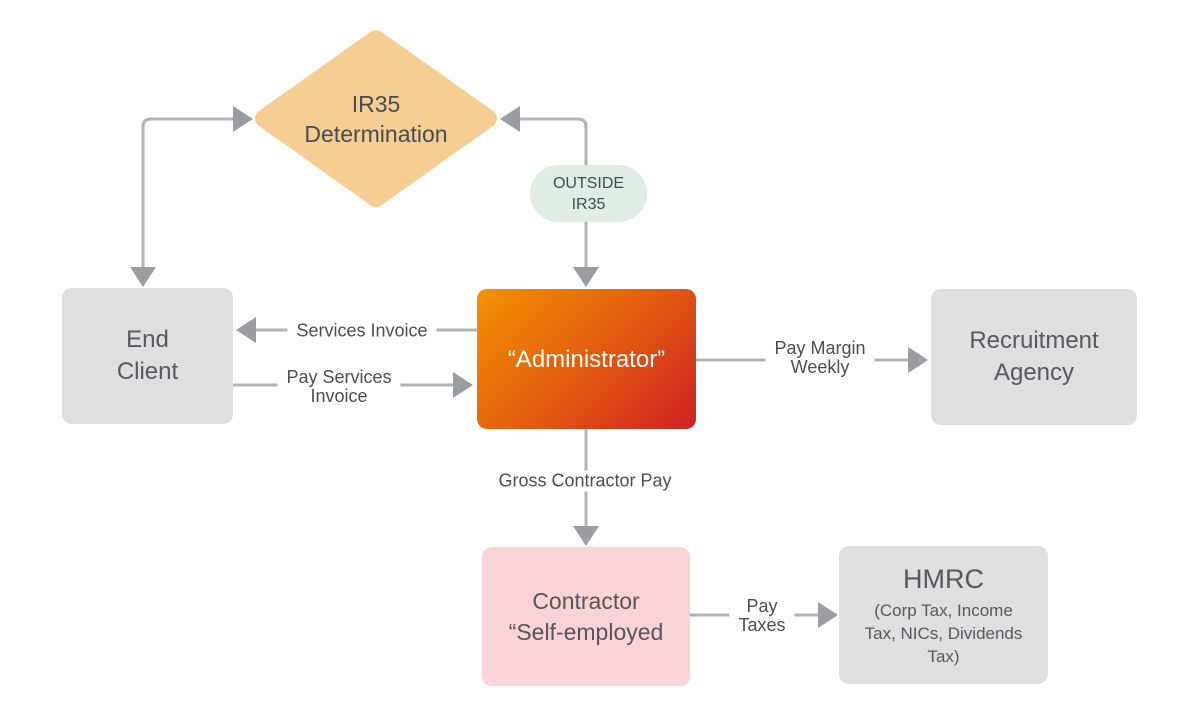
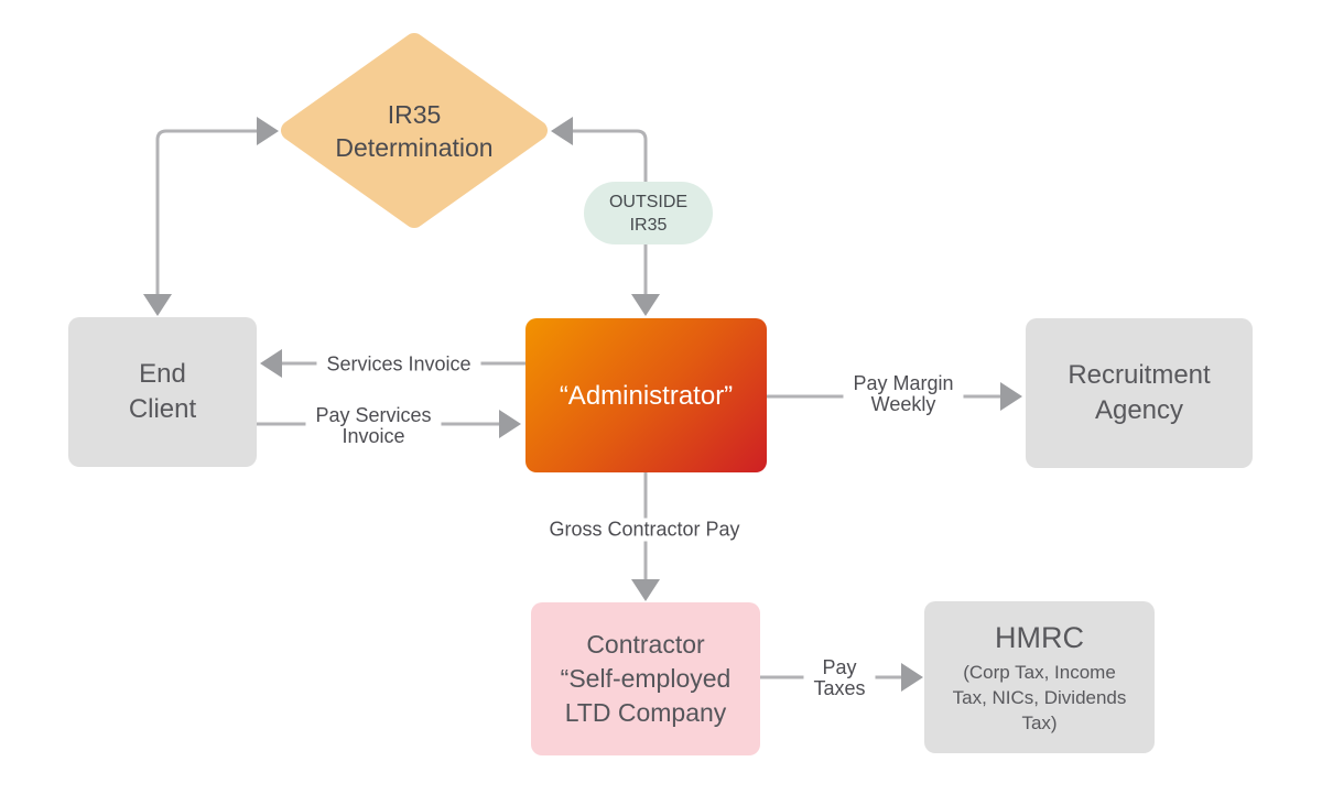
  IR35
  Determination
  OUTSIDE
  IR35
  End
  Client
  “Administrator”
  Recruitment
  Agency
  Contractor
  “Self-employed
+ LTD Company
  HMRC
  (Corp Tax, Income
  Tax, NICs, Dividends
  Tax)
  Services Invoice
  Pay Services
  Invoice
  Pay Margin
  Weekly
  Gross Contractor Pay
  Pay
  Taxes
